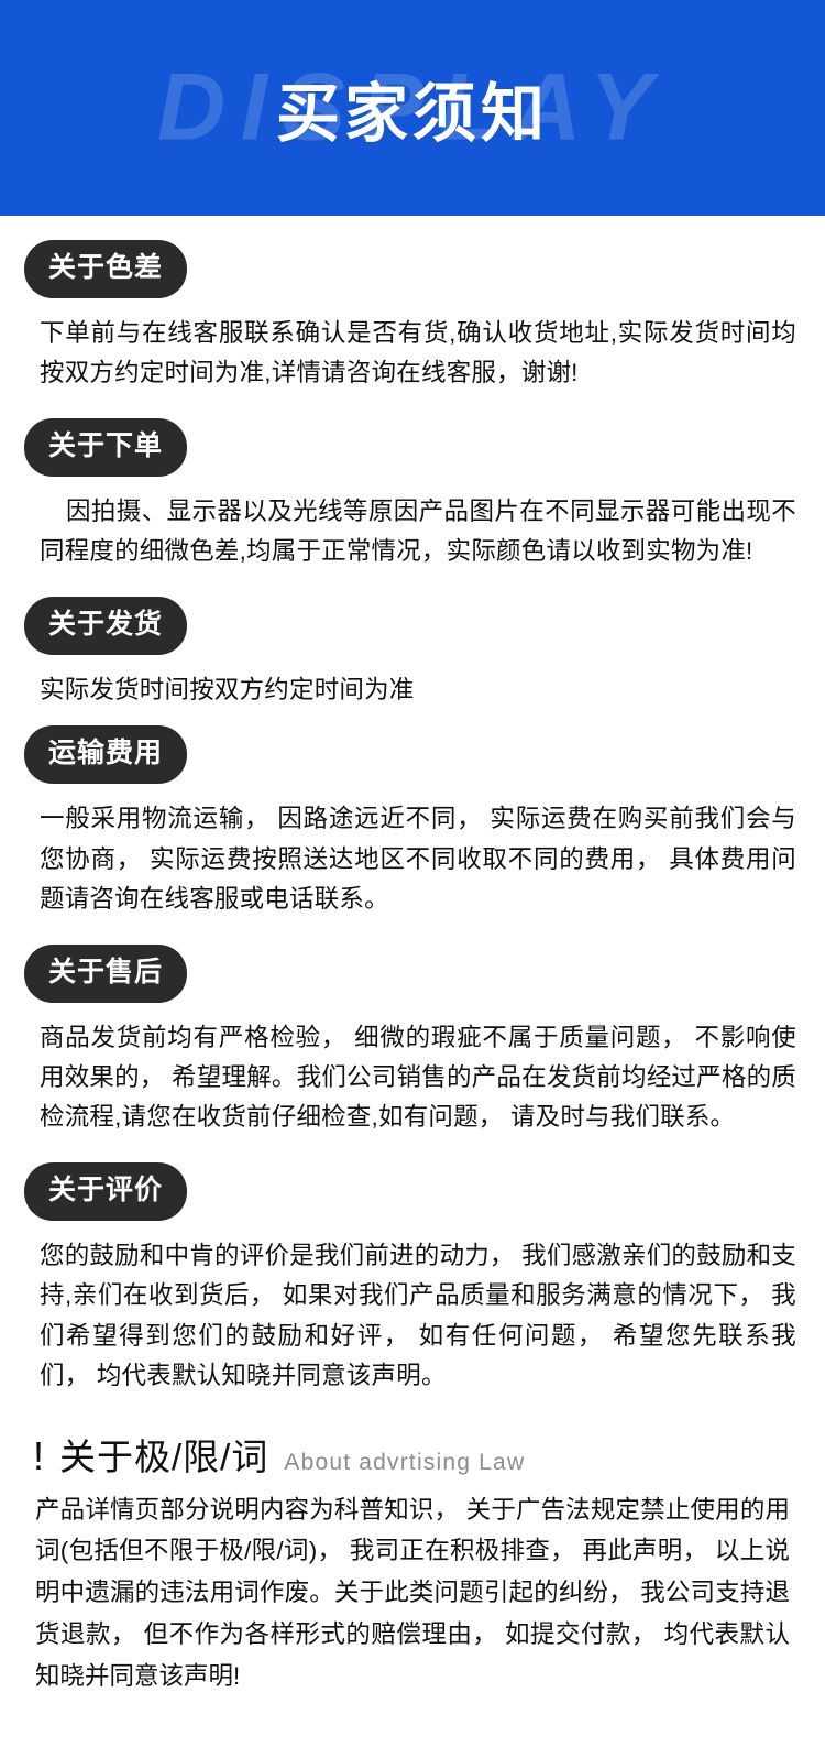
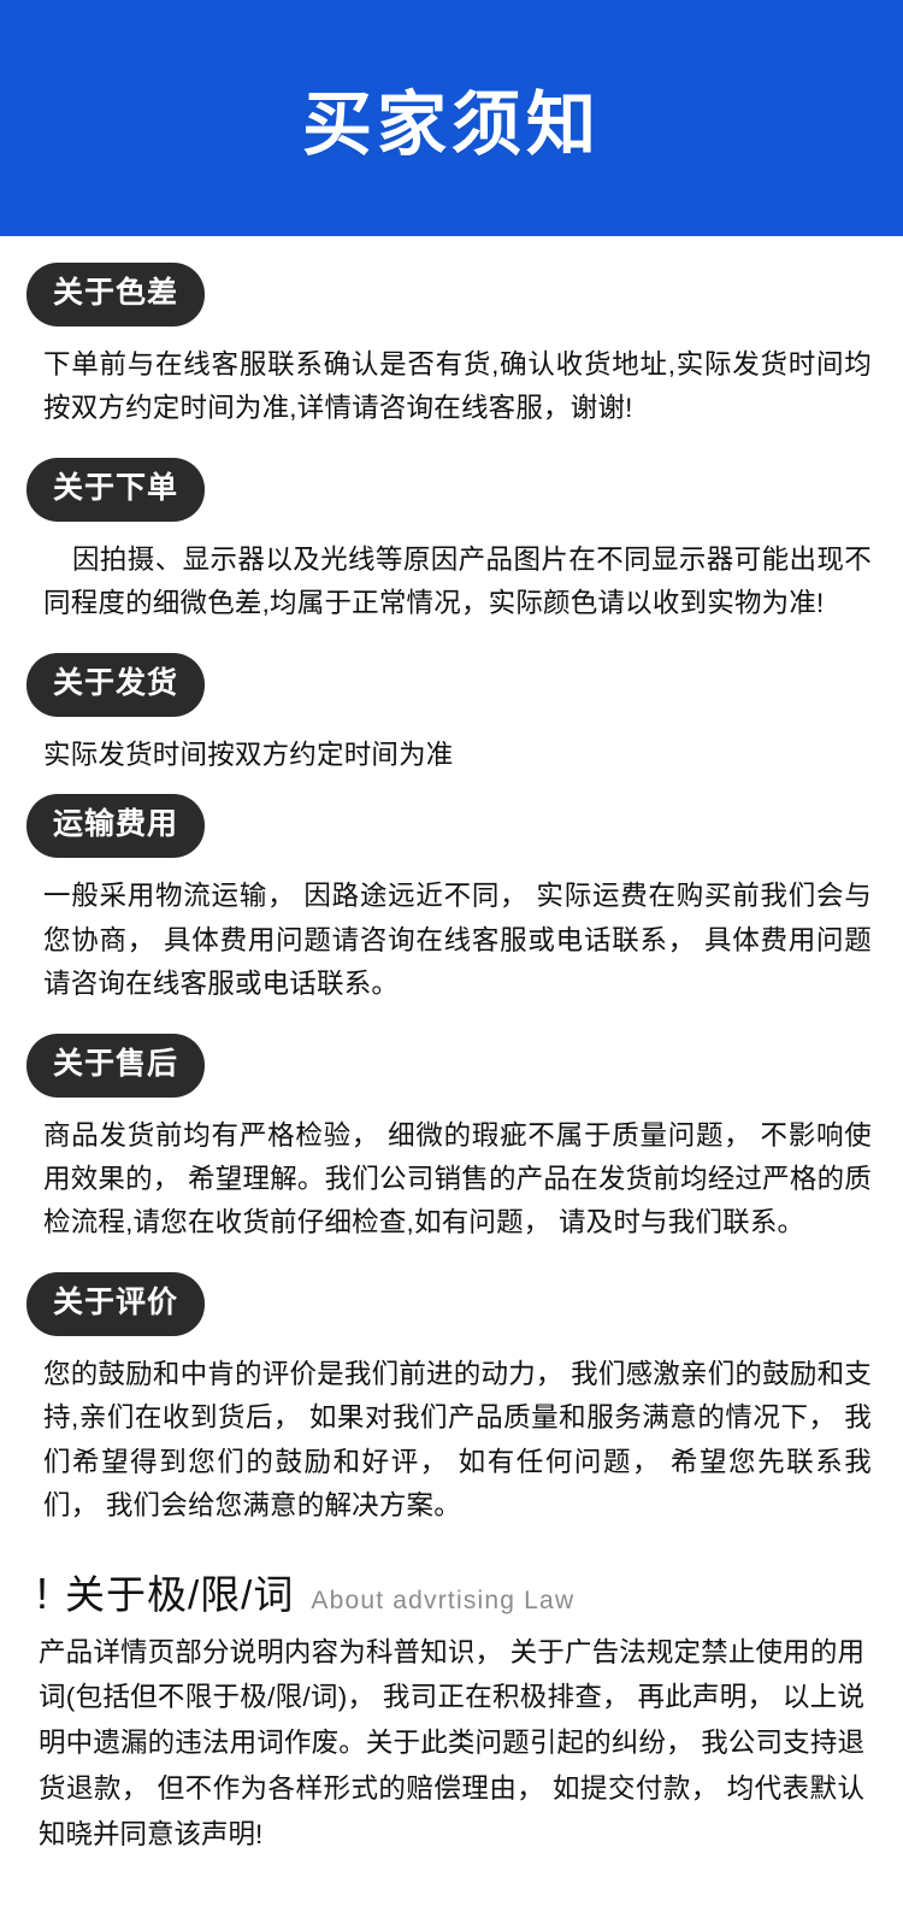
- DISPLAY
  买家须知
  关于色差
  下单前与在线客服联系确认是否有货,确认收货地址,实际发货时间均按双方约定时间为准,详情请咨询在线客服，谢谢!
  关于下单
  因拍摄、显示器以及光线等原因产品图片在不同显示器可能出现不同程度的细微色差,均属于正常情况，实际颜色请以收到实物为准!
  关于发货
  实际发货时间按双方约定时间为准
  运输费用
- 一般采用物流运输， 因路途远近不同， 实际运费在购买前我们会与您协商， 实际运费按照送达地区不同收取不同的费用， 具体费用问题请咨询在线客服或电话联系。
+ 一般采用物流运输， 因路途远近不同， 实际运费在购买前我们会与您协商， 具体费用问题请咨询在线客服或电话联系， 具体费用问题请咨询在线客服或电话联系。
  关于售后
  商品发货前均有严格检验， 细微的瑕疵不属于质量问题， 不影响使用效果的， 希望理解。我们公司销售的产品在发货前均经过严格的质检流程,请您在收货前仔细检查,如有问题， 请及时与我们联系。
  关于评价
- 您的鼓励和中肯的评价是我们前进的动力， 我们感激亲们的鼓励和支持,亲们在收到货后， 如果对我们产品质量和服务满意的情况下， 我们希望得到您们的鼓励和好评， 如有任何问题， 希望您先联系我们， 均代表默认知晓并同意该声明。
+ 您的鼓励和中肯的评价是我们前进的动力， 我们感激亲们的鼓励和支持,亲们在收到货后， 如果对我们产品质量和服务满意的情况下， 我们希望得到您们的鼓励和好评， 如有任何问题， 希望您先联系我们， 我们会给您满意的解决方案。
  !
  关于极/限/词
  About advrtising Law
  产品详情页部分说明内容为科普知识， 关于广告法规定禁止使用的用词(包括但不限于极/限/词)， 我司正在积极排查， 再此声明， 以上说明中遗漏的违法用词作废。关于此类问题引起的纠纷， 我公司支持退货退款， 但不作为各样形式的赔偿理由， 如提交付款， 均代表默认知晓并同意该声明!
